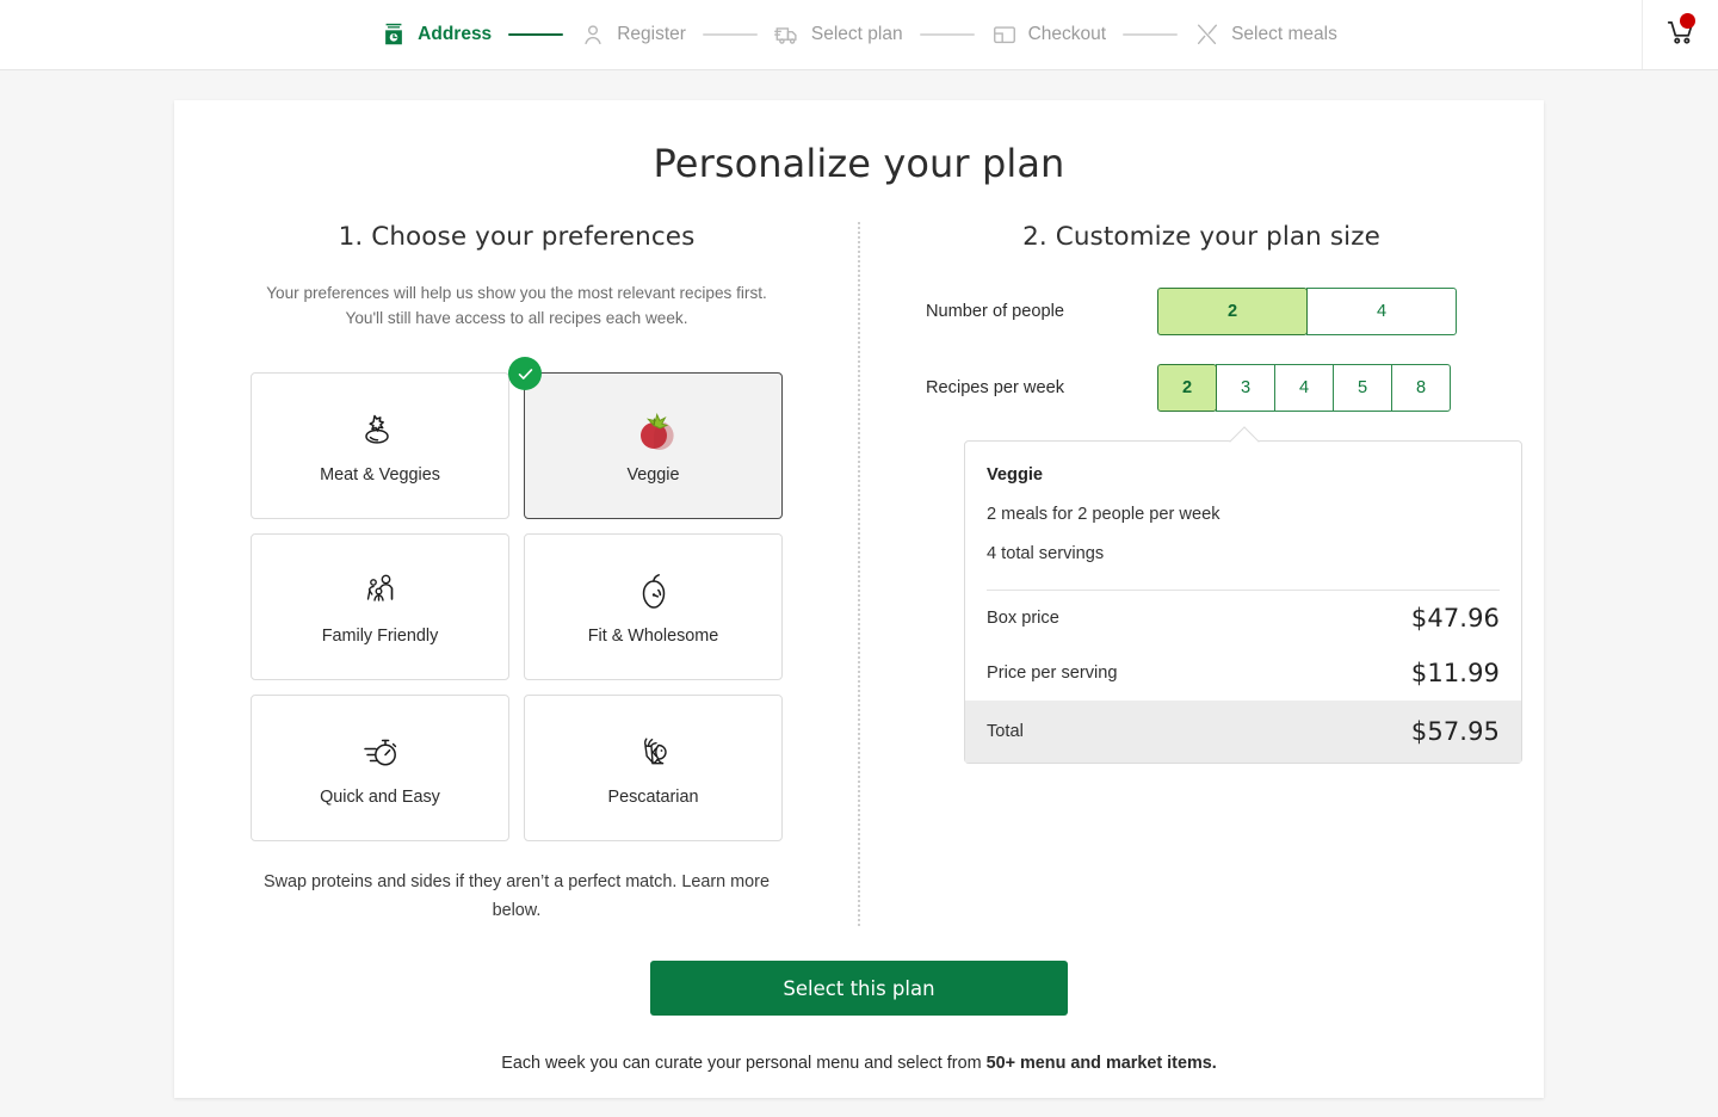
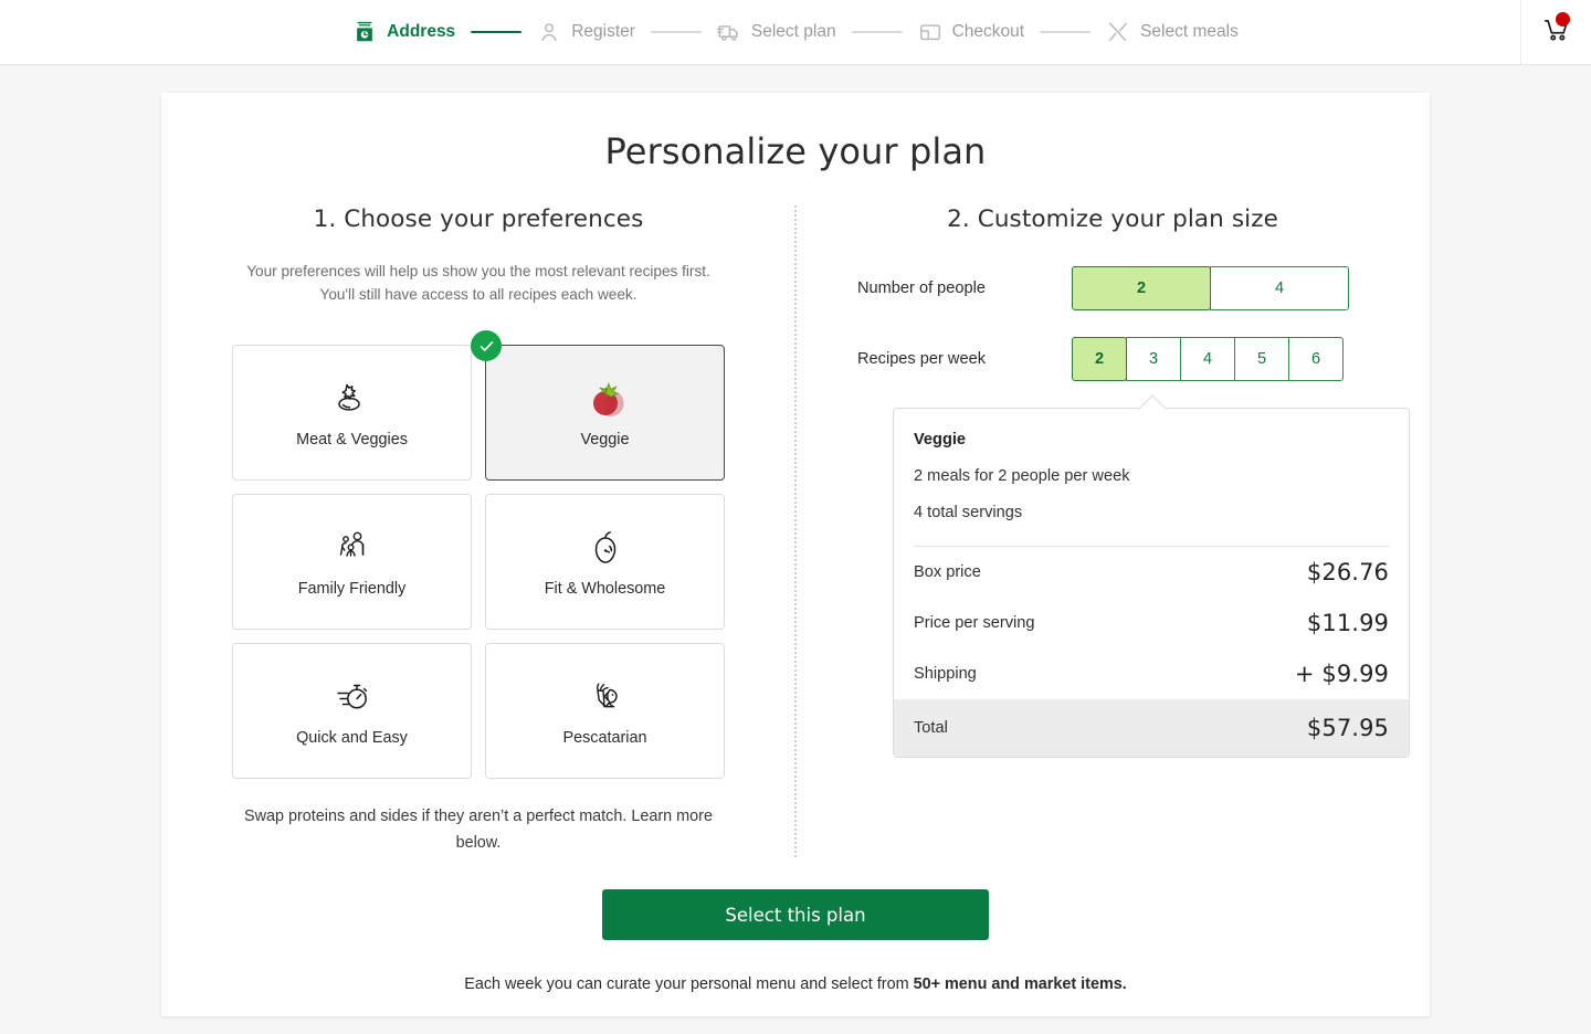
  Address
  Register
  Select plan
  Checkout
  Select meals
  Personalize your plan
  1. Choose your preferences
  Your preferences will help us show you the most relevant recipes first. You'll still have access to all recipes each week.
  Meat & Veggies
  Veggie
  Family Friendly
  Fit & Wholesome
  Quick and Easy
  Pescatarian
  Swap proteins and sides if they aren’t a perfect match. Learn more below.
  2. Customize your plan size
  Number of people
  2
  4
  Recipes per week
  2
  3
  4
  5
- 8
+ 6
  Veggie
  2 meals for 2 people per week
  4 total servings
  Box price
- $47.96
+ $26.76
  Price per serving
  $11.99
+ Shipping
+ + $9.99
  Total
  $57.95
  Select this plan
  Each week you can curate your personal menu and select from 50+ menu and market items.
